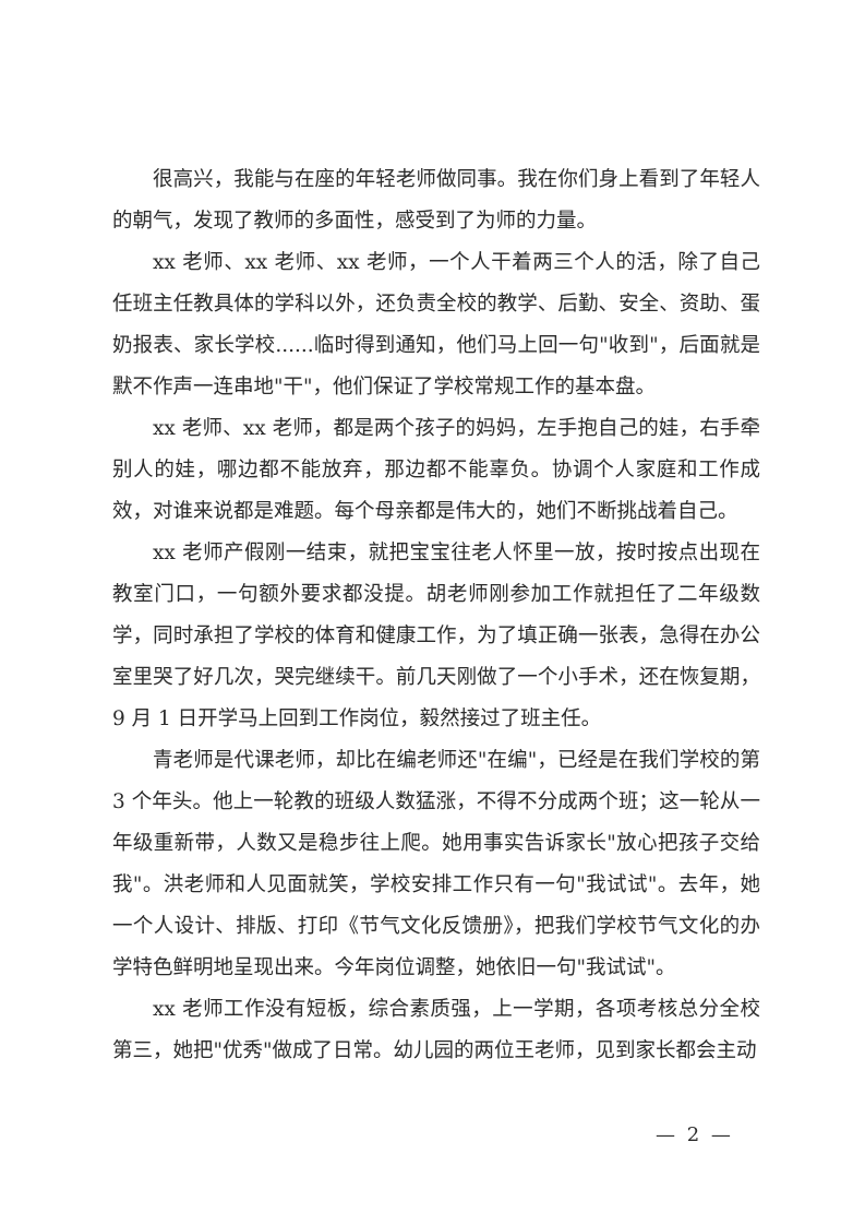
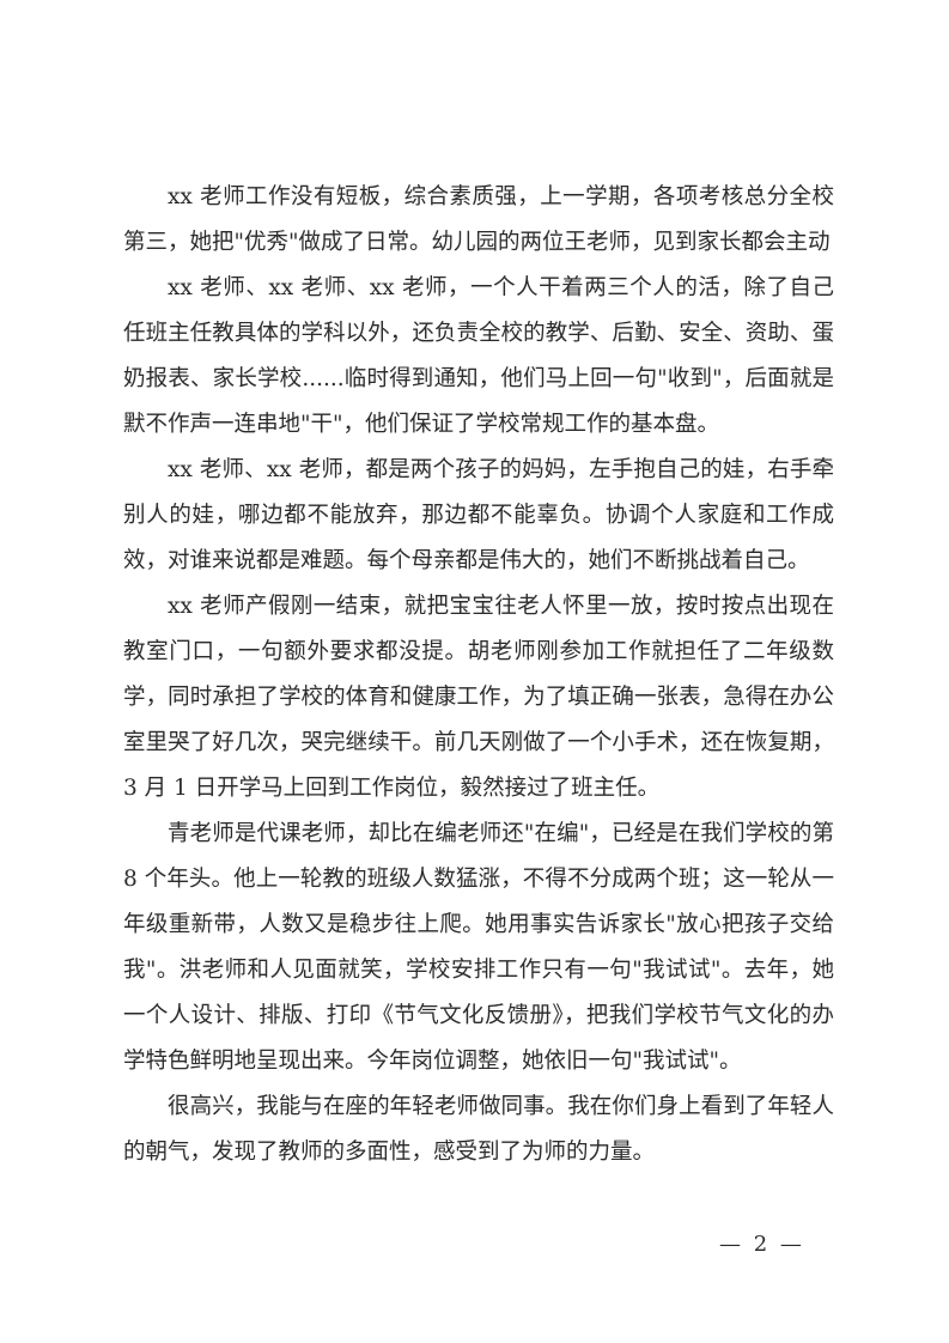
- 很高兴，我能与在座的年轻老师做同事。我在你们身上看到了年轻人的朝气，发现了教师的多面性，感受到了为师的力量。
+ xx 老师工作没有短板，综合素质强，上一学期，各项考核总分全校第三，她把"优秀"做成了日常。幼儿园的两位王老师，见到家长都会主动
  xx 老师、xx 老师、xx 老师，一个人干着两三个人的活，除了自己任班主任教具体的学科以外，还负责全校的教学、后勤、安全、资助、蛋奶报表、家长学校......临时得到通知，他们马上回一句"收到"，后面就是默不作声一连串地"干"，他们保证了学校常规工作的基本盘。
  xx 老师、xx 老师，都是两个孩子的妈妈，左手抱自己的娃，右手牵别人的娃，哪边都不能放弃，那边都不能辜负。协调个人家庭和工作成效，对谁来说都是难题。每个母亲都是伟大的，她们不断挑战着自己。
- xx 老师产假刚一结束，就把宝宝往老人怀里一放，按时按点出现在教室门口，一句额外要求都没提。胡老师刚参加工作就担任了二年级数学，同时承担了学校的体育和健康工作，为了填正确一张表，急得在办公室里哭了好几次，哭完继续干。前几天刚做了一个小手术，还在恢复期，9 月 1 日开学马上回到工作岗位，毅然接过了班主任。
+ xx 老师产假刚一结束，就把宝宝往老人怀里一放，按时按点出现在教室门口，一句额外要求都没提。胡老师刚参加工作就担任了二年级数学，同时承担了学校的体育和健康工作，为了填正确一张表，急得在办公室里哭了好几次，哭完继续干。前几天刚做了一个小手术，还在恢复期，3 月 1 日开学马上回到工作岗位，毅然接过了班主任。
- 青老师是代课老师，却比在编老师还"在编"，已经是在我们学校的第 3 个年头。他上一轮教的班级人数猛涨，不得不分成两个班；这一轮从一年级重新带，人数又是稳步往上爬。她用事实告诉家长"放心把孩子交给我"。洪老师和人见面就笑，学校安排工作只有一句"我试试"。去年，她一个人设计、排版、打印《节气文化反馈册》，把我们学校节气文化的办学特色鲜明地呈现出来。今年岗位调整，她依旧一句"我试试"。
+ 青老师是代课老师，却比在编老师还"在编"，已经是在我们学校的第 8 个年头。他上一轮教的班级人数猛涨，不得不分成两个班；这一轮从一年级重新带，人数又是稳步往上爬。她用事实告诉家长"放心把孩子交给我"。洪老师和人见面就笑，学校安排工作只有一句"我试试"。去年，她一个人设计、排版、打印《节气文化反馈册》，把我们学校节气文化的办学特色鲜明地呈现出来。今年岗位调整，她依旧一句"我试试"。
- xx 老师工作没有短板，综合素质强，上一学期，各项考核总分全校第三，她把"优秀"做成了日常。幼儿园的两位王老师，见到家长都会主动
+ 很高兴，我能与在座的年轻老师做同事。我在你们身上看到了年轻人的朝气，发现了教师的多面性，感受到了为师的力量。
  — 2 —
